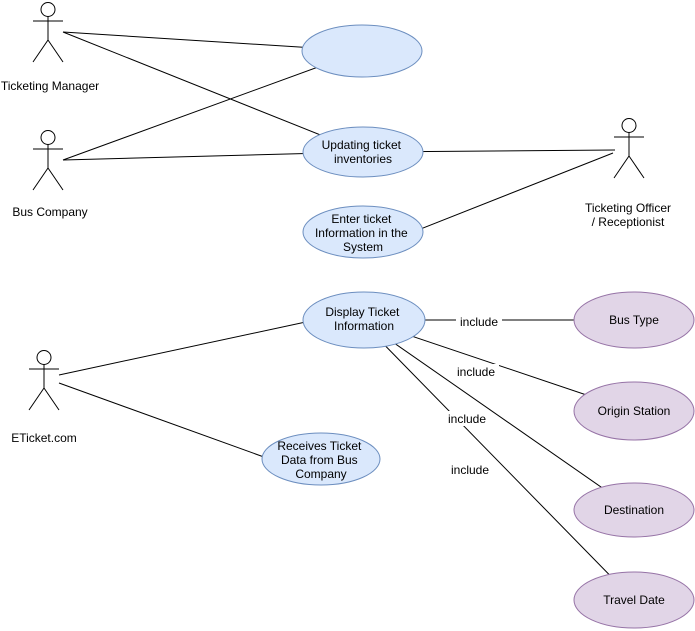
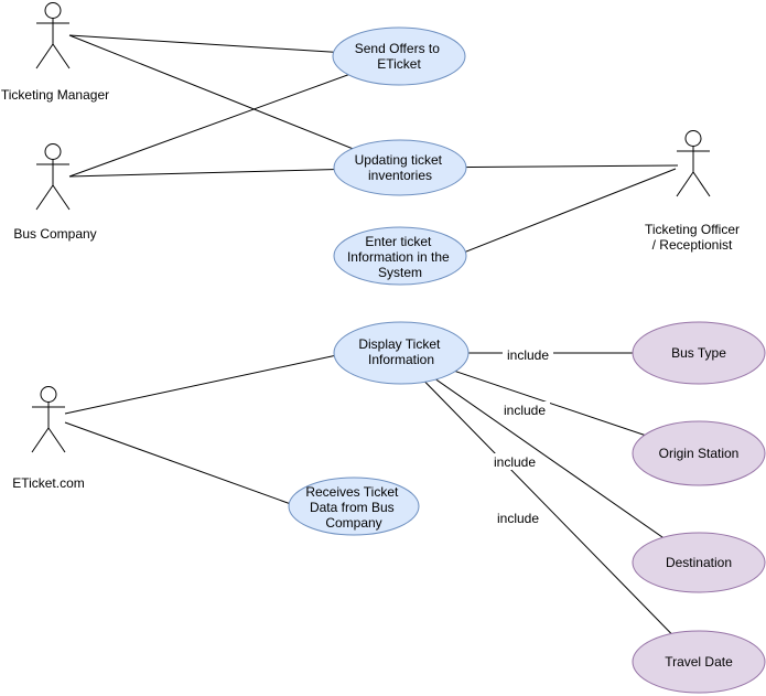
  include
  include
  include
  include
  Ticketing Manager
  Bus Company
  Ticketing Officer
  / Receptionist
  ETicket.com
+ Send Offers to ETicket
  Updating ticket inventories
  Enter ticket Information in the System
  Display Ticket Information
  Receives Ticket Data from Bus Company
  Bus Type
  Origin Station
  Destination
  Travel Date
